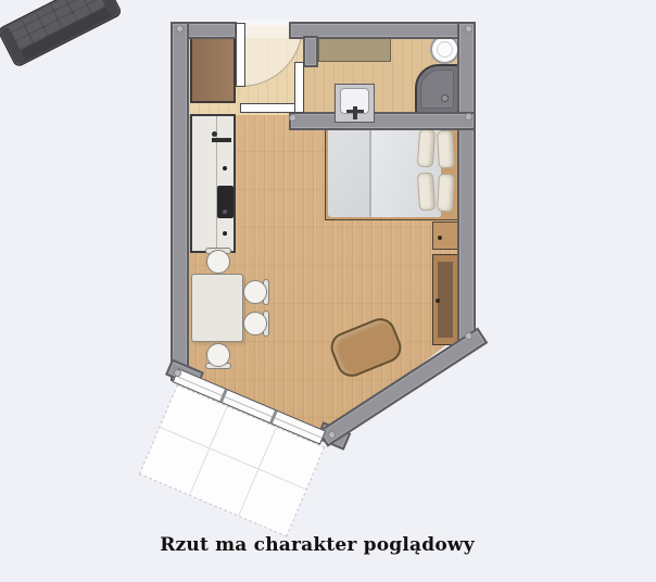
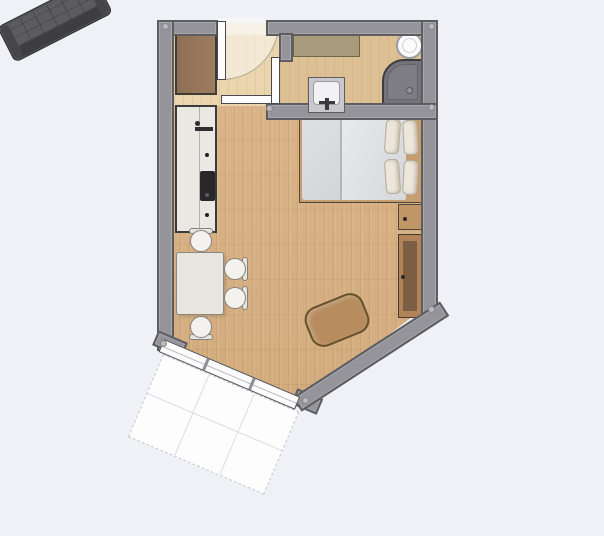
- Rzut ma charakter poglądowy
